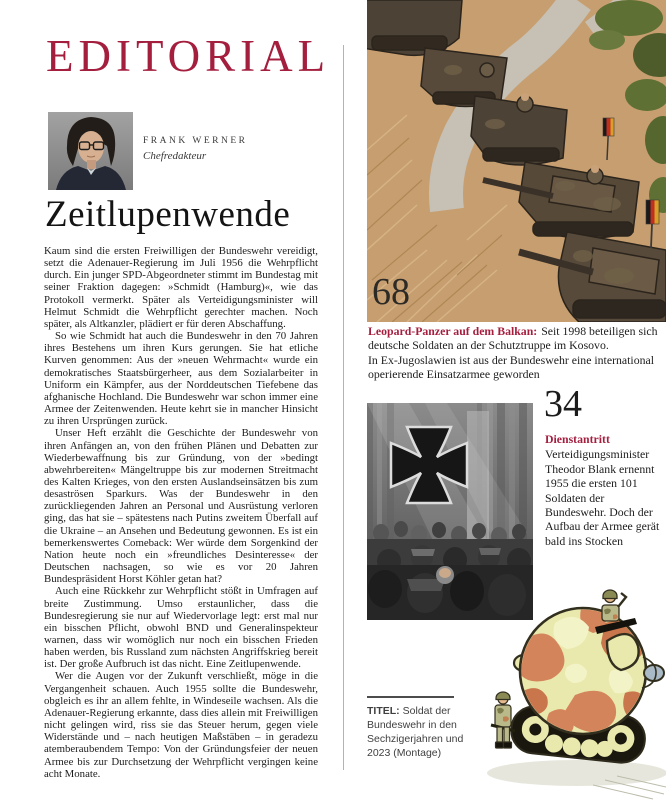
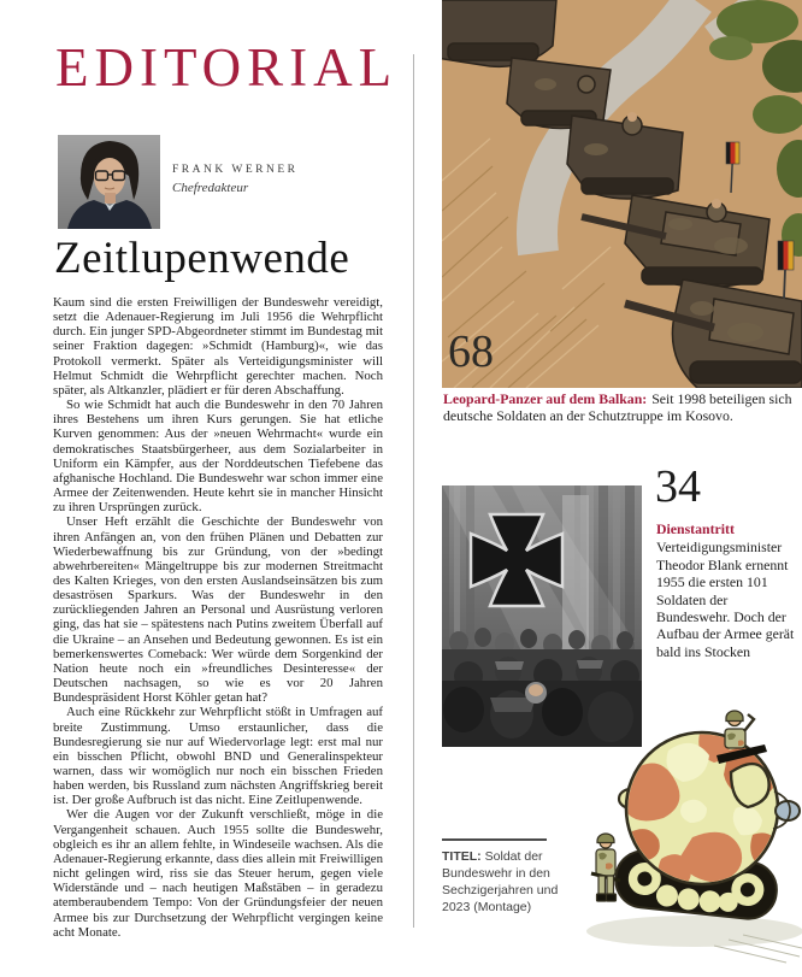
  EDITORIAL
  FRANK WERNER
  Chefredakteur
  Zeitlupenwende
  Kaum sind die ersten Freiwilligen der Bundeswehr vereidigt, setzt die Adenauer-Regierung im Juli 1956 die Wehrpflicht durch. Ein junger SPD-Abgeordneter stimmt im Bundestag mit seiner Fraktion dagegen: »Schmidt (Hamburg)«, wie das Protokoll vermerkt. Später als Verteidigungsminister will Helmut Schmidt die Wehrpflicht gerechter machen. Noch später, als Altkanzler, plädiert er für deren Abschaffung.
  So wie Schmidt hat auch die Bundeswehr in den 70 Jahren ihres Bestehens um ihren Kurs gerungen. Sie hat etliche Kurven genommen: Aus der »neuen Wehrmacht« wurde ein demokratisches Staatsbürgerheer, aus dem Sozialarbeiter in Uniform ein Kämpfer, aus der Norddeutschen Tiefebene das afghanische Hochland. Die Bundeswehr war schon immer eine Armee der Zeitenwenden. Heute kehrt sie in mancher Hinsicht zu ihren Ursprüngen zurück.
  Unser Heft erzählt die Geschichte der Bundeswehr von ihren Anfängen an, von den frühen Plänen und Debatten zur Wiederbewaffnung bis zur Gründung, von der »bedingt abwehrbereiten« Mängeltruppe bis zur modernen Streitmacht des Kalten Krieges, von den ersten Auslandseinsätzen bis zum desaströsen Sparkurs. Was der Bundeswehr in den zurückliegenden Jahren an Personal und Ausrüstung verloren ging, das hat sie – spätestens nach Putins zweitem Überfall auf die Ukraine – an Ansehen und Bedeutung gewonnen. Es ist ein bemerkenswertes Comeback: Wer würde dem Sorgenkind der Nation heute noch ein »freundliches Desinteresse« der Deutschen nachsagen, so wie es vor 20 Jahren Bundespräsident Horst Köhler getan hat?
  Auch eine Rückkehr zur Wehrpflicht stößt in Umfragen auf breite Zustimmung. Umso erstaunlicher, dass die Bundesregierung sie nur auf Wiedervorlage legt: erst mal nur ein bisschen Pflicht, obwohl BND und Generalinspekteur warnen, dass wir womöglich nur noch ein bisschen Frieden haben werden, bis Russland zum nächsten Angriffskrieg bereit ist. Der große Aufbruch ist das nicht. Eine Zeitlupenwende.
  Wer die Augen vor der Zukunft verschließt, möge in die Vergangenheit schauen. Auch 1955 sollte die Bundeswehr, obgleich es ihr an allem fehlte, in Windeseile wachsen. Als die Adenauer-Regierung erkannte, dass dies allein mit Freiwilligen nicht gelingen wird, riss sie das Steuer herum, gegen viele Widerstände und – nach heutigen Maßstäben – in geradezu atemberaubendem Tempo: Von der Gründungsfeier der neuen Armee bis zur Durchsetzung der Wehrpflicht vergingen keine acht Monate.
  68
  Leopard-Panzer auf dem Balkan: Seit 1998 beteiligen sich deutsche Soldaten an der Schutztruppe im Kosovo.
- In Ex-Jugoslawien ist aus der Bundeswehr eine international operierende Einsatzarmee geworden
  34
  Dienstantritt
  Verteidigungsminister Theodor Blank ernennt 1955 die ersten 101 Soldaten der Bundeswehr. Doch der Aufbau der Armee gerät bald ins Stocken
  TITEL: Soldat der Bundeswehr in den Sechzigerjahren und 2023 (Montage)
